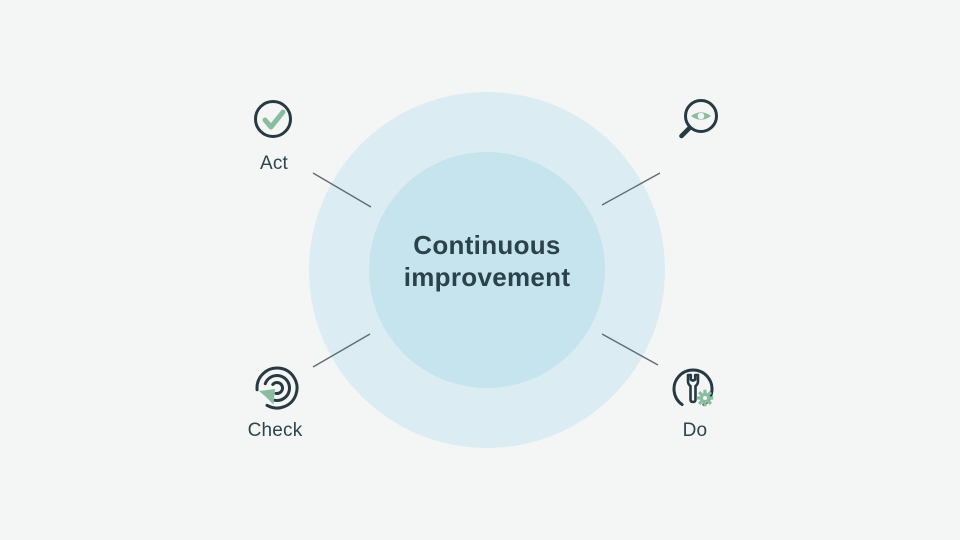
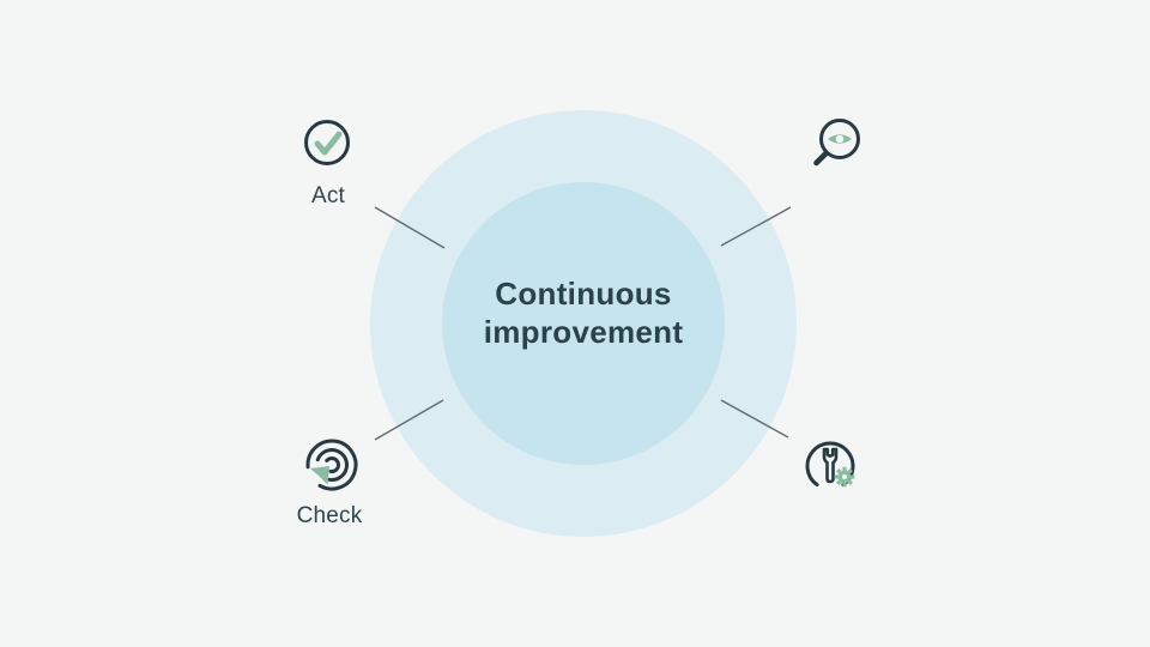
  Continuous
  improvement
  Act
  Check
- Do
